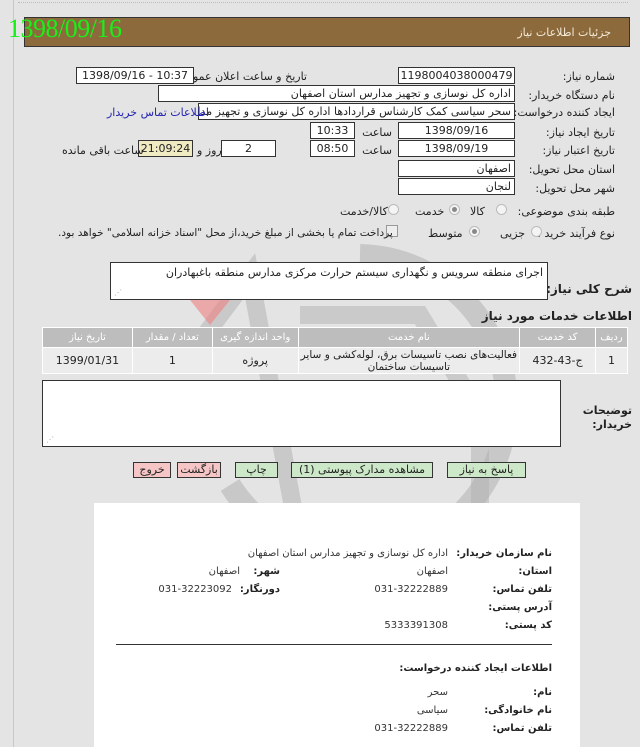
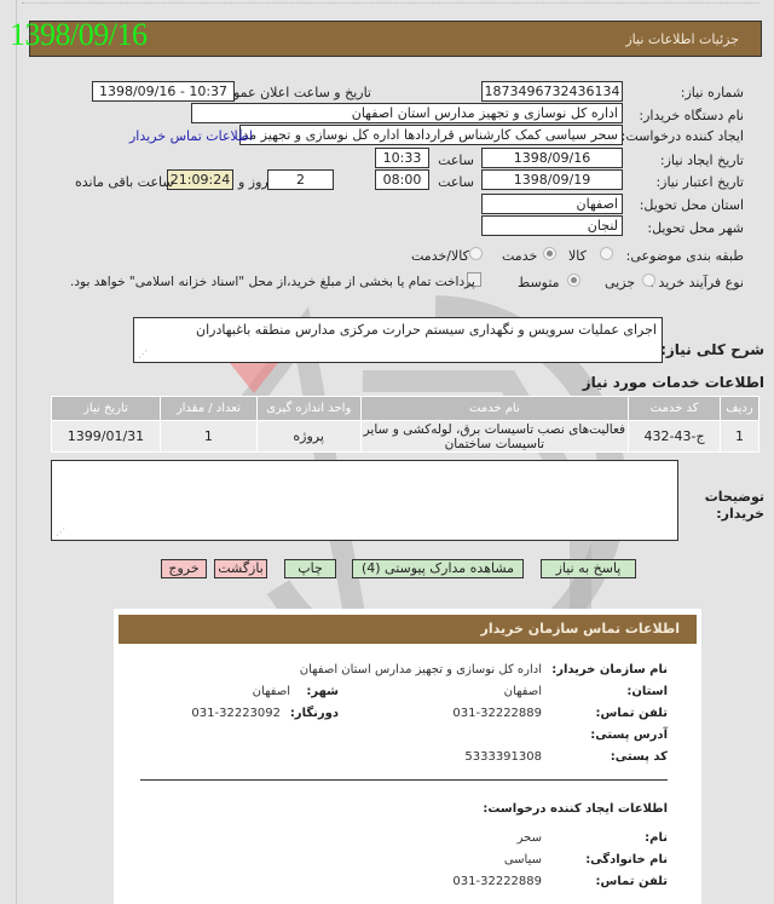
  1398/09/16
  جزئیات اطلاعات نیاز
  شماره نیاز:
- 1198004038000479
+ 1873496732436134
  تاریخ و ساعت اعلان عمو
  1398/09/16 - 10:37
  نام دستگاه خریدار:
  اداره کل نوسازی و تجهیز مدارس استان اصفهان
  ایجاد کننده درخواست:
  سحر سیاسی کمک کارشناس قراردادها اداره کل نوسازی و تجهیز مدا
  اطلاعات تماس خریدار
  تاریخ ایجاد نیاز:
  1398/09/16
  ساعت
  10:33
  تاریخ اعتبار نیاز:
  1398/09/19
  ساعت
- 08:50
+ 08:00
  2
  روز و
  21:09:24
  ساعت باقی مانده
  استان محل تحویل:
  اصفهان
  شهر محل تحویل:
  لنجان
  طبقه بندی موضوعی:
  کالا
  خدمت
  کالا/خدمت
  نوع فرآیند خرید
  جزیی
  متوسط
  پرداخت تمام یا بخشی از مبلغ خرید،از محل "اسناد خزانه اسلامی" خواهد بود.
  شرح کلی نیاز:
- اجرای منطقه سرویس و نگهداری سیستم حرارت مرکزی مدارس منطقه باغبهادران
+ اجرای عملیات سرویس و نگهداری سیستم حرارت مرکزی مدارس منطقه باغبهادران
  ⋰
  اطلاعات خدمات مورد نیاز
  ردیف	کد خدمت	نام خدمت	واحد اندازه گیری	تعداد / مقدار	تاریخ نیاز
  1	ج-43-432	فعالیت‌های نصب تاسیسات برق، لوله‌کشی و سایر تاسیسات ساختمان	پروژه	1	1399/01/31
  توضیحات خریدار:
  ⋰
  پاسخ به نیاز
- مشاهده مدارک پیوستی (1)
+ مشاهده مدارک پیوستی (4)
  چاپ
  بازگشت
  خروج
+ اطلاعات تماس سازمان خریدار
  نام سازمان خریدار:
  اداره کل نوسازی و تجهیز مدارس استان اصفهان
  استان:
  اصفهان
  شهر:
  اصفهان
  تلفن تماس:
  031-32222889
  دورنگار:
  031-32223092
  آدرس پستی:
  کد پستی:
  5333391308
  اطلاعات ایجاد کننده درخواست:
  نام:
  سحر
  نام خانوادگی:
  سیاسی
  تلفن تماس:
  031-32222889
